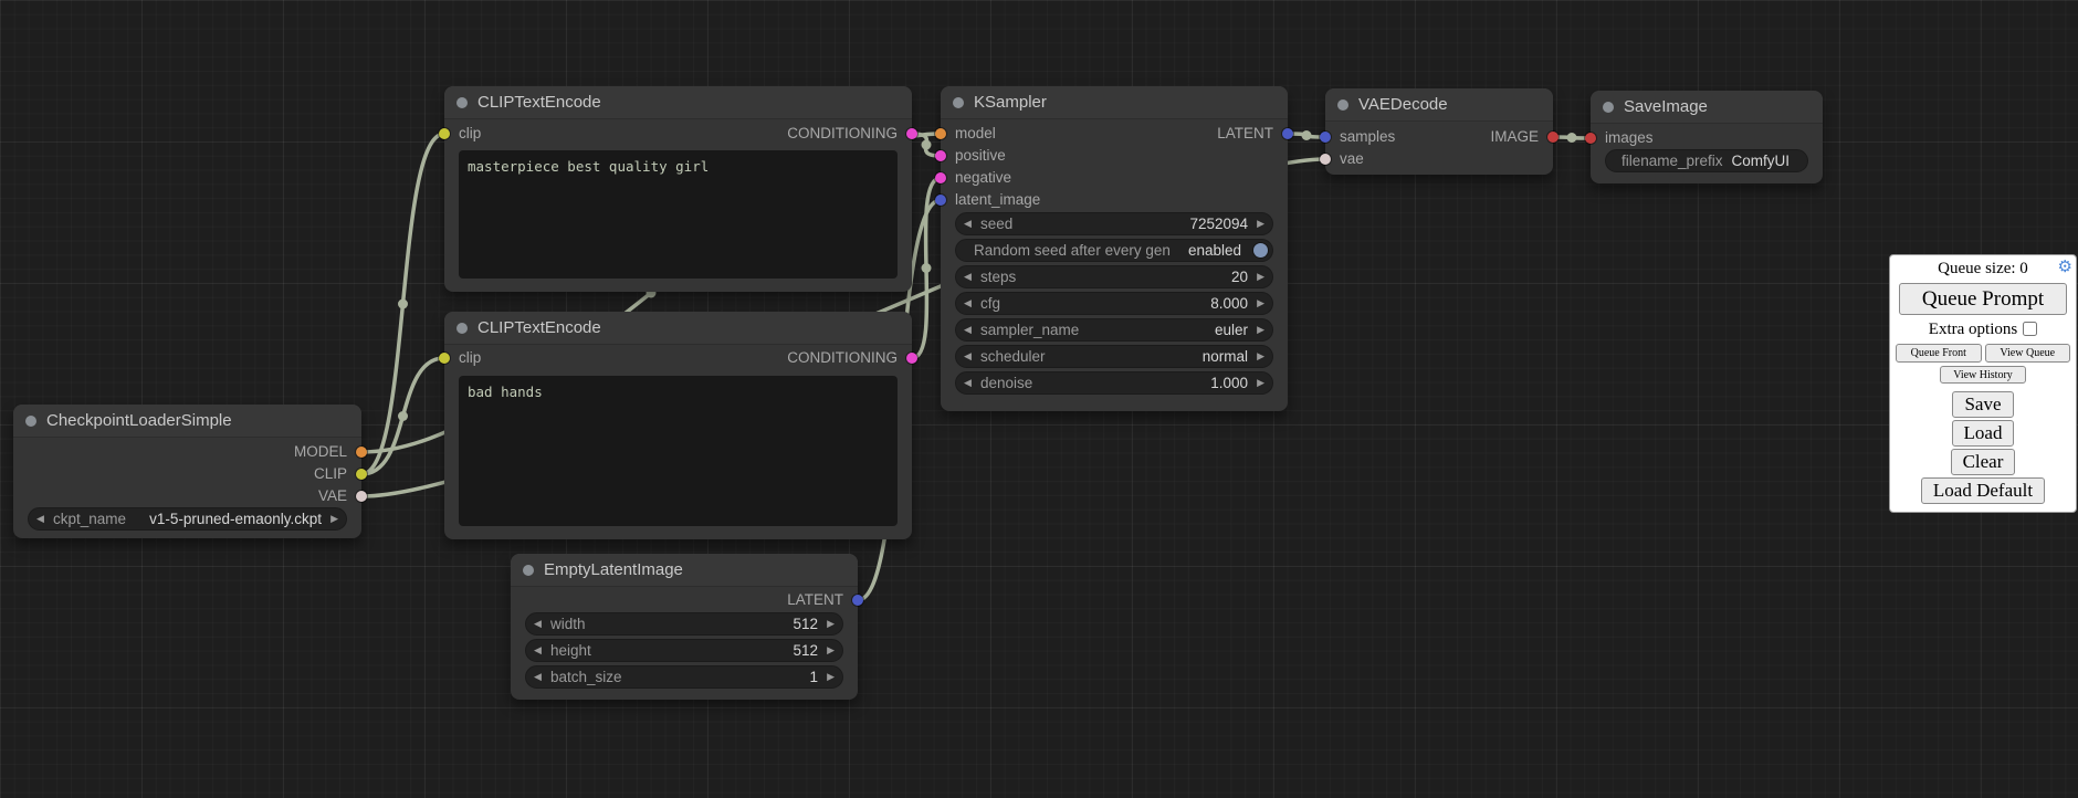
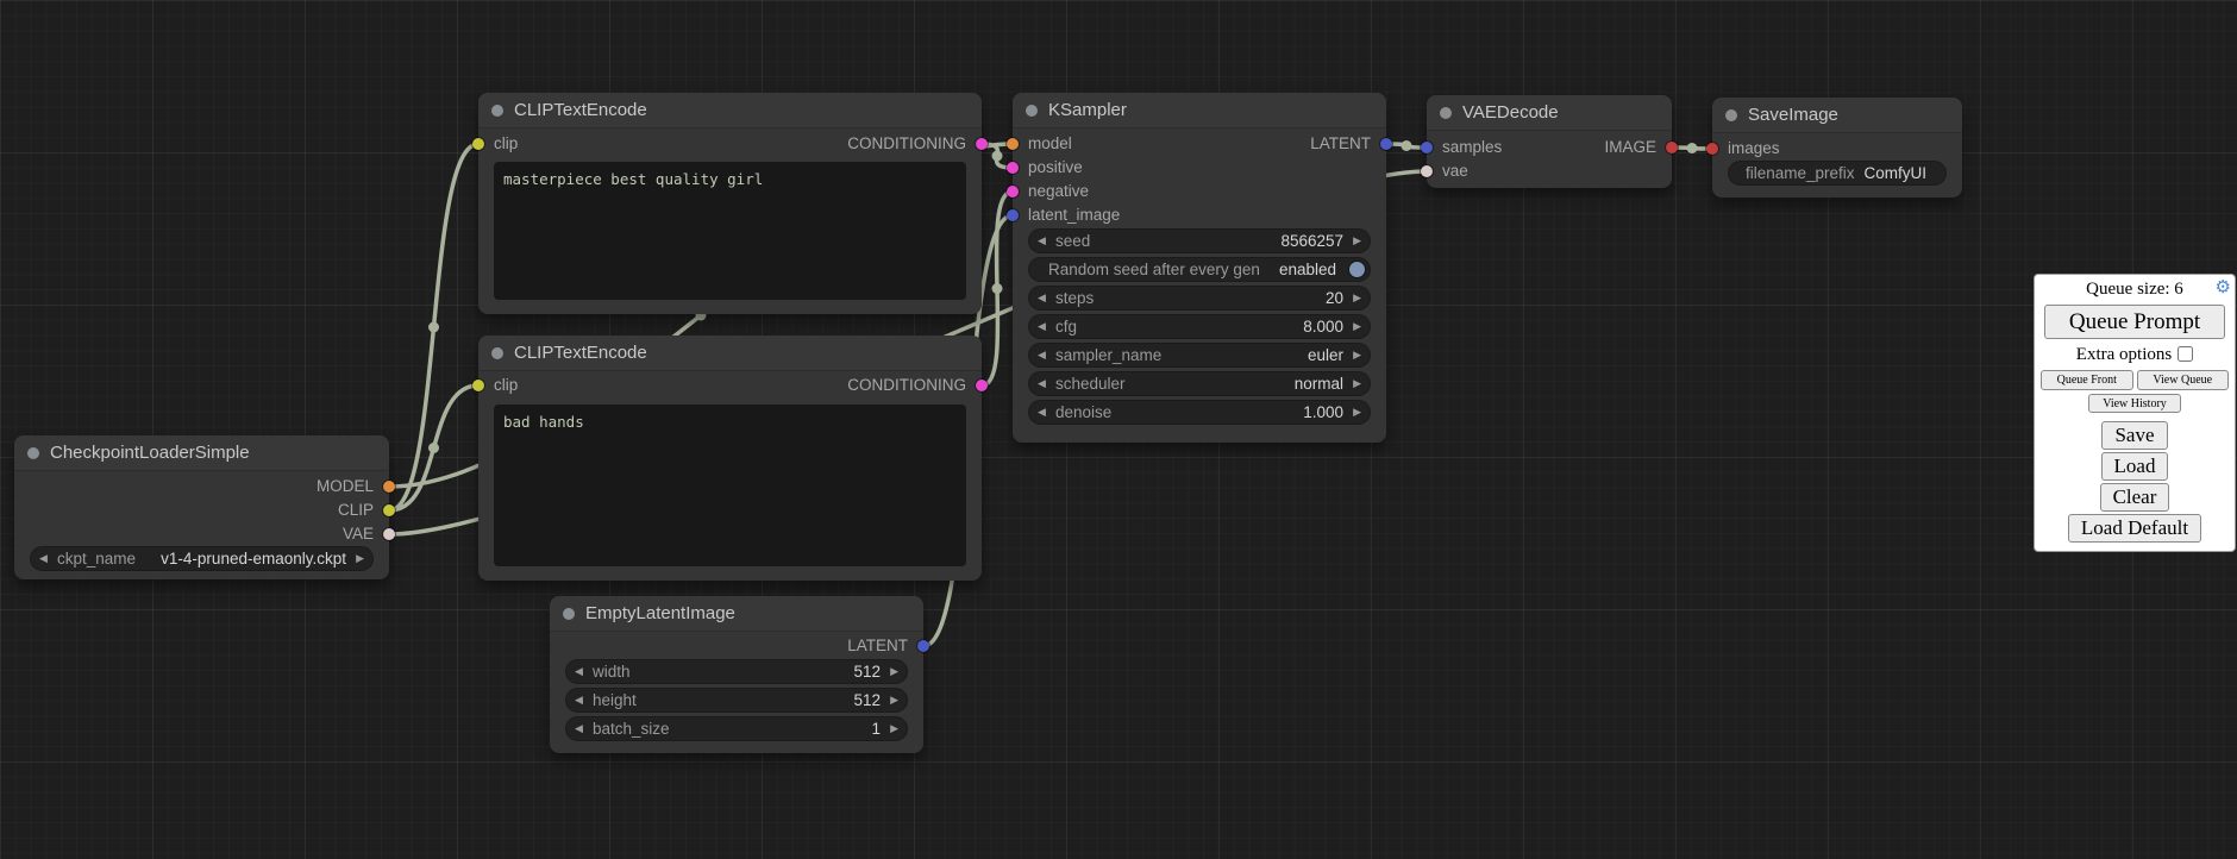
  CheckpointLoaderSimple
  MODEL
  CLIP
  VAE
  ◀
  ckpt_name
- v1-5-pruned-emaonly.ckpt
+ v1-4-pruned-emaonly.ckpt
  ▶
  CLIPTextEncode
  clip
  CONDITIONING
  masterpiece best quality girl
  CLIPTextEncode
  clip
  CONDITIONING
  bad hands
  EmptyLatentImage
  LATENT
  ◀
  width
  512
  ▶
  ◀
  height
  512
  ▶
  ◀
  batch_size
  1
  ▶
  KSampler
  model
  positive
  negative
  latent_image
  LATENT
  ◀
  seed
- 7252094
+ 8566257
  ▶
  Random seed after every gen
  enabled
  ◀
  steps
  20
  ▶
  ◀
  cfg
  8.000
  ▶
  ◀
  sampler_name
  euler
  ▶
  ◀
  scheduler
  normal
  ▶
  ◀
  denoise
  1.000
  ▶
  VAEDecode
  samples
  vae
  IMAGE
  SaveImage
  images
  filename_prefix
  ComfyUI
- Queue size: 0
+ Queue size: 6
  ⚙
  Queue Prompt
  Extra options
  Queue Front
  View Queue
  View History
  Save
  Load
  Clear
  Load Default
